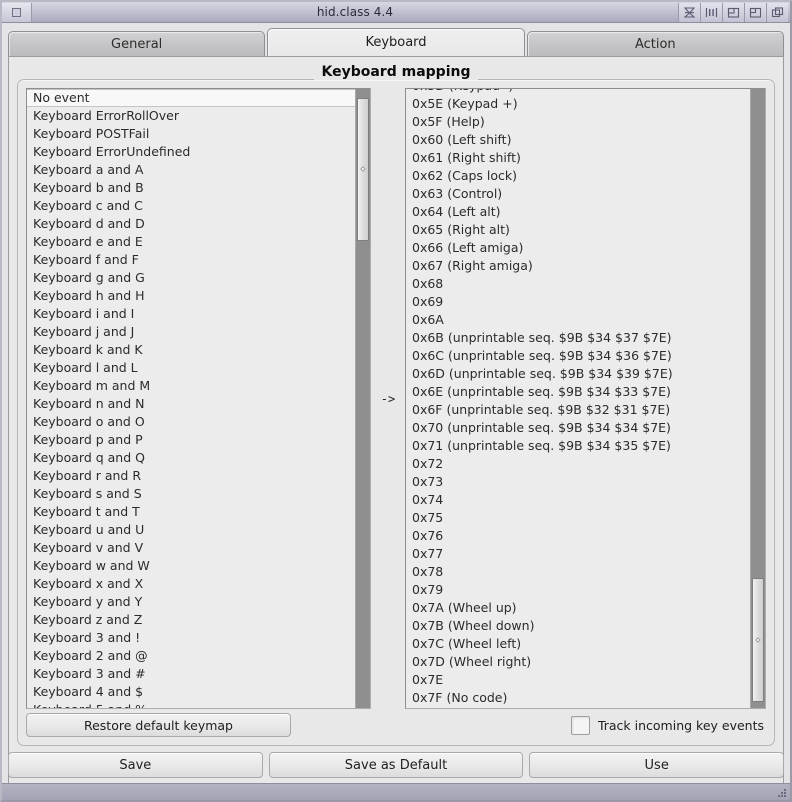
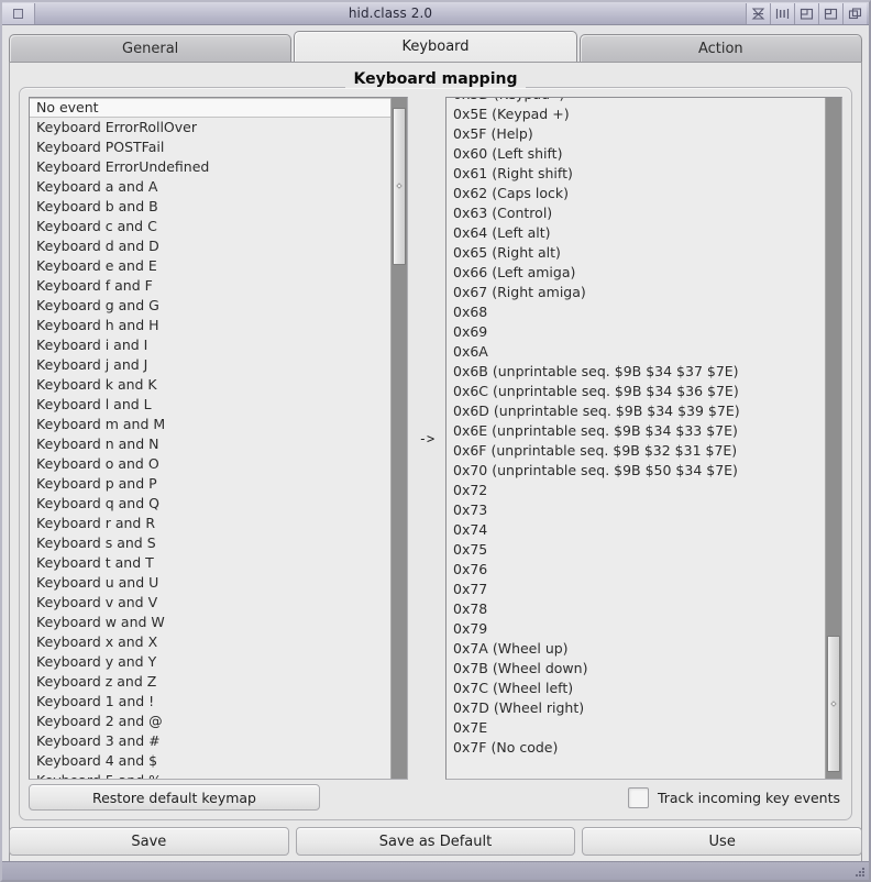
- hid.class 4.4
+ hid.class 2.0
  General
  Keyboard
  Action
  Keyboard mapping
  No event
  Keyboard ErrorRollOver
  Keyboard POSTFail
  Keyboard ErrorUndefined
  Keyboard a and A
  Keyboard b and B
  Keyboard c and C
  Keyboard d and D
  Keyboard e and E
  Keyboard f and F
  Keyboard g and G
  Keyboard h and H
  Keyboard i and I
  Keyboard j and J
  Keyboard k and K
  Keyboard l and L
  Keyboard m and M
  Keyboard n and N
  Keyboard o and O
  Keyboard p and P
  Keyboard q and Q
  Keyboard r and R
  Keyboard s and S
  Keyboard t and T
  Keyboard u and U
  Keyboard v and V
  Keyboard w and W
  Keyboard x and X
  Keyboard y and Y
  Keyboard z and Z
- Keyboard 3 and !
+ Keyboard 1 and !
  Keyboard 2 and @
  Keyboard 3 and #
  Keyboard 4 and $
  ->
  0x5E (Keypad +)
  0x5F (Help)
  0x60 (Left shift)
  0x61 (Right shift)
  0x62 (Caps lock)
  0x63 (Control)
  0x64 (Left alt)
  0x65 (Right alt)
  0x66 (Left amiga)
  0x67 (Right amiga)
  0x68
  0x69
  0x6A
  0x6B (unprintable seq. $9B $34 $37 $7E)
  0x6C (unprintable seq. $9B $34 $36 $7E)
  0x6D (unprintable seq. $9B $34 $39 $7E)
  0x6E (unprintable seq. $9B $34 $33 $7E)
  0x6F (unprintable seq. $9B $32 $31 $7E)
- 0x70 (unprintable seq. $9B $34 $34 $7E)
+ 0x70 (unprintable seq. $9B $50 $34 $7E)
- 0x71 (unprintable seq. $9B $34 $35 $7E)
  0x72
  0x73
  0x74
  0x75
  0x76
  0x77
  0x78
  0x79
  0x7A (Wheel up)
  0x7B (Wheel down)
  0x7C (Wheel left)
  0x7D (Wheel right)
  0x7E
  0x7F (No code)
  Restore default keymap
  Track incoming key events
  Save
  Save as Default
  Use
